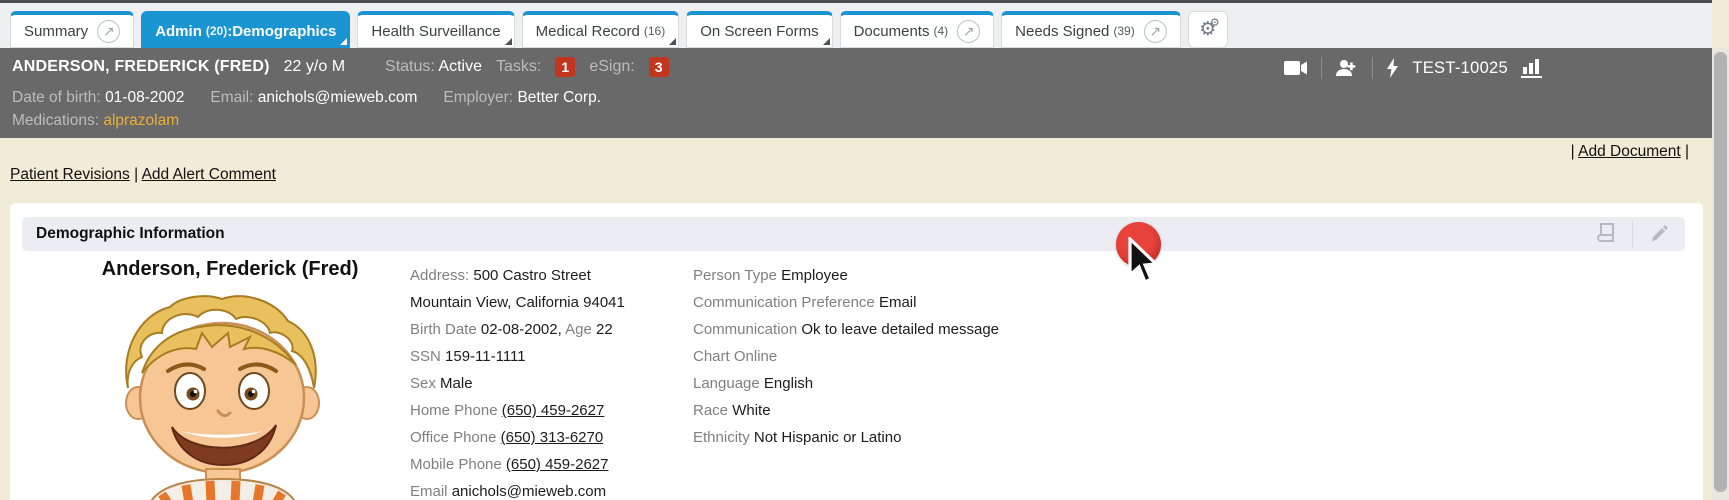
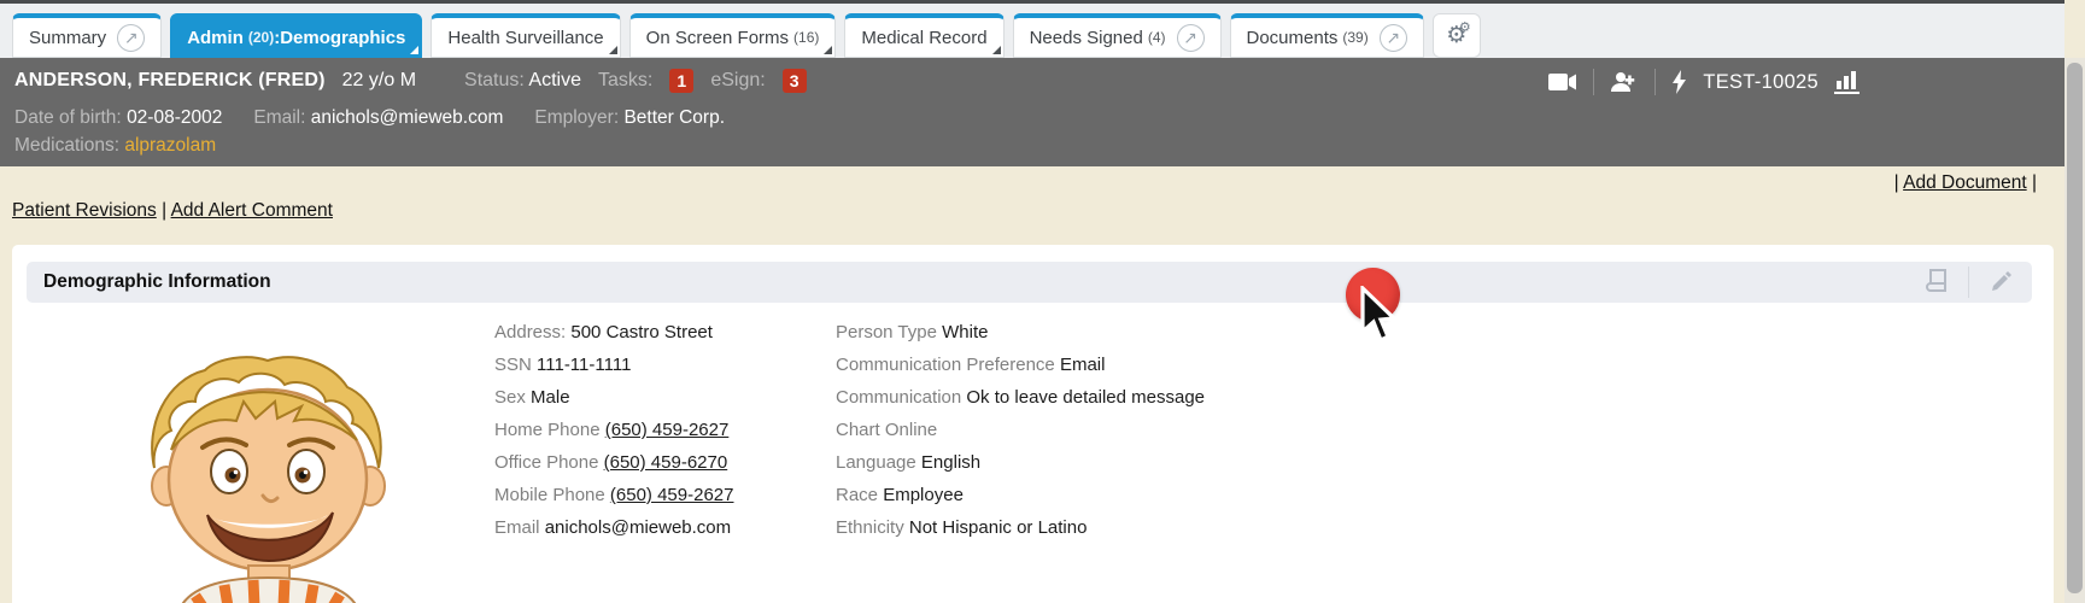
  Summary
  ↗
  Admin
  (20)
  :Demographics
  Health Surveillance
- Medical Record
+ On Screen Forms
  (16)
- On Screen Forms
+ Medical Record
- Documents
+ Needs Signed
  (4)
  ↗
- Needs Signed
+ Documents
  (39)
  ↗
  ⚙
  ⚙
  ANDERSON, FREDERICK (FRED)
  22 y/o M
  Status: Active
  Tasks:
  1
  eSign:
  3
  TEST-10025
- Date of birth: 01-08-2002
+ Date of birth: 02-08-2002
  Email: anichols@mieweb.com
  Employer: Better Corp.
  Medications: alprazolam
  | Add Document |
  Patient Revisions | Add Alert Comment
  Demographic Information
- Anderson, Frederick (Fred)
  Address: 500 Castro Street
- Mountain View, California 94041
- Birth Date 02-08-2002, Age 22
- SSN 159-11-1111
+ SSN 111-11-1111
  Sex Male
  Home Phone (650) 459-2627
- Office Phone (650) 313-6270
+ Office Phone (650) 459-6270
  Mobile Phone (650) 459-2627
  Email anichols@mieweb.com
- Person Type Employee
+ Person Type White
  Communication Preference Email
  Communication Ok to leave detailed message
  Chart Online
  Language English
- Race White
+ Race Employee
  Ethnicity Not Hispanic or Latino
